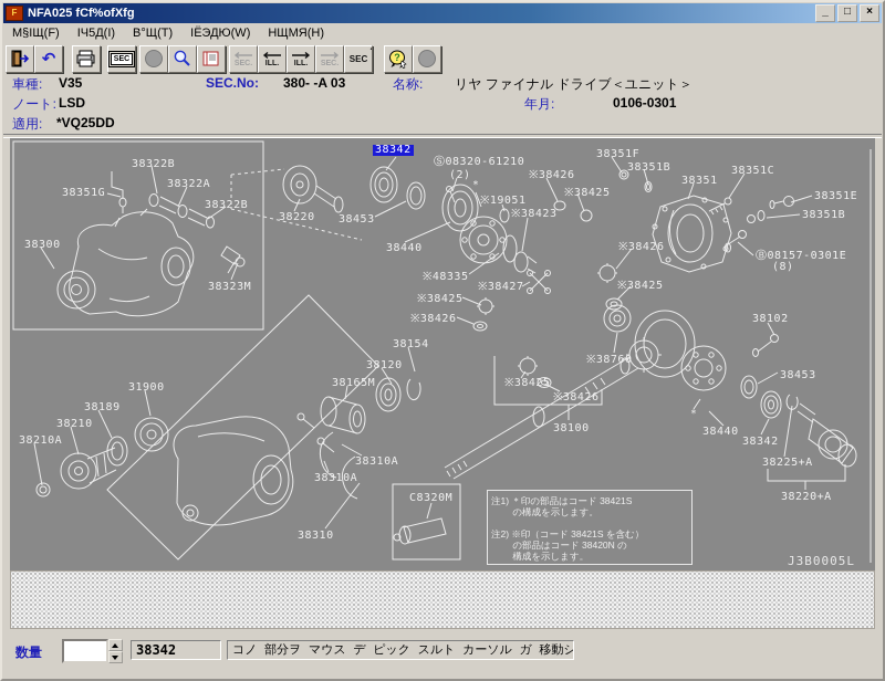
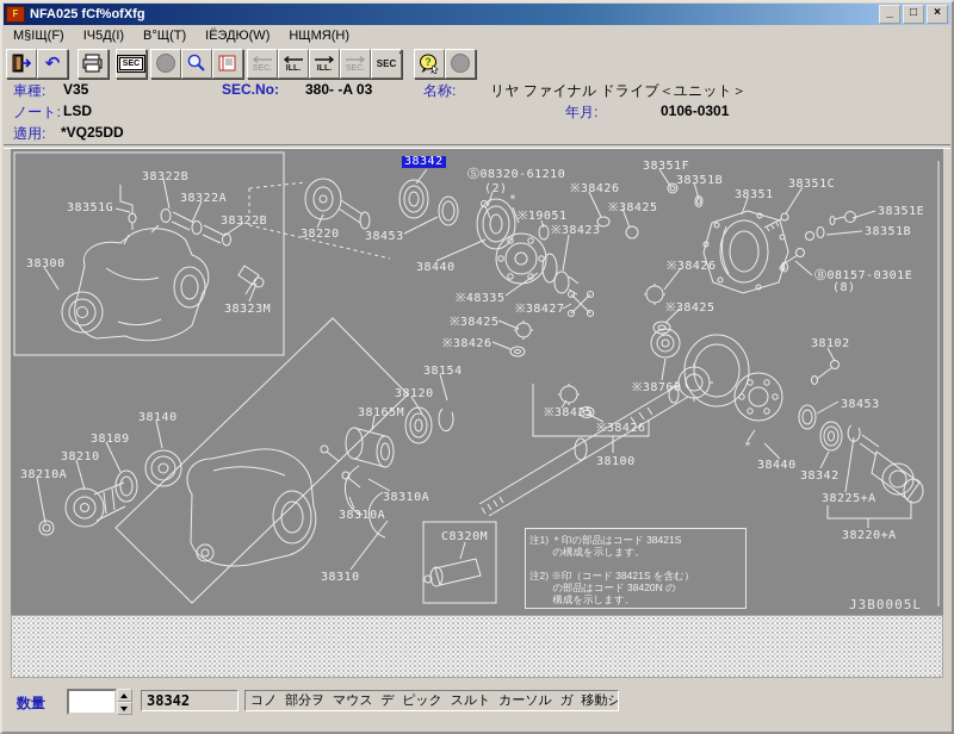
  F
  NFA025 fCf%ofXfg
  _
  □
  ×
  M§IЩ(F)
  IЧ5Д(I)
  B°Щ(T)
  IЁЭДЮ(W)
  НЩМЯ(H)
  ↶
  SEC
  ?
  車種:
  V35
  SEC.No:
  380- -A 03
  名称:
  リヤ ファイナル ドライブ＜ユニット＞
  ノート:
  LSD
  年月:
  0106-0301
  適用:
  *VQ25DD
  38322B
  38351G
  38322A
  38322B
  38300
  38323M
  38342
  Ⓢ08320-61210
  (2)
  ※38426
  38220
  38453
  ※19051
  ※38423
  38440
  ＊
  ※48335
  ※38427
  ※38425
  ※38426
  ※38425
  38351F
  38351B
  38351
  38351C
  38351E
  38351B
  Ⓑ08157-0301E
  (8)
  ※38426
  ※38425
  38102
  ※38760
  38154
  38120
  38165M
  ※38425
  ※38426
  38100
  38453
  38440
  ＊
  38342
  38225+A
  38220+A
- 31900
+ 38140
  38189
  38210
  38210A
  38310A
  38310A
  C8320M
  38310
  注1) ＊印の部品はコード 38421S
  の構成を示します。
  注2) ※印（コード 38421S を含む）
  の部品はコード 38420N の
  構成を示します。
  J3B0005L
  数量
  38342
  コノ 部分ヲ マウス デ ピック スルト カーソル ガ 移動シ
